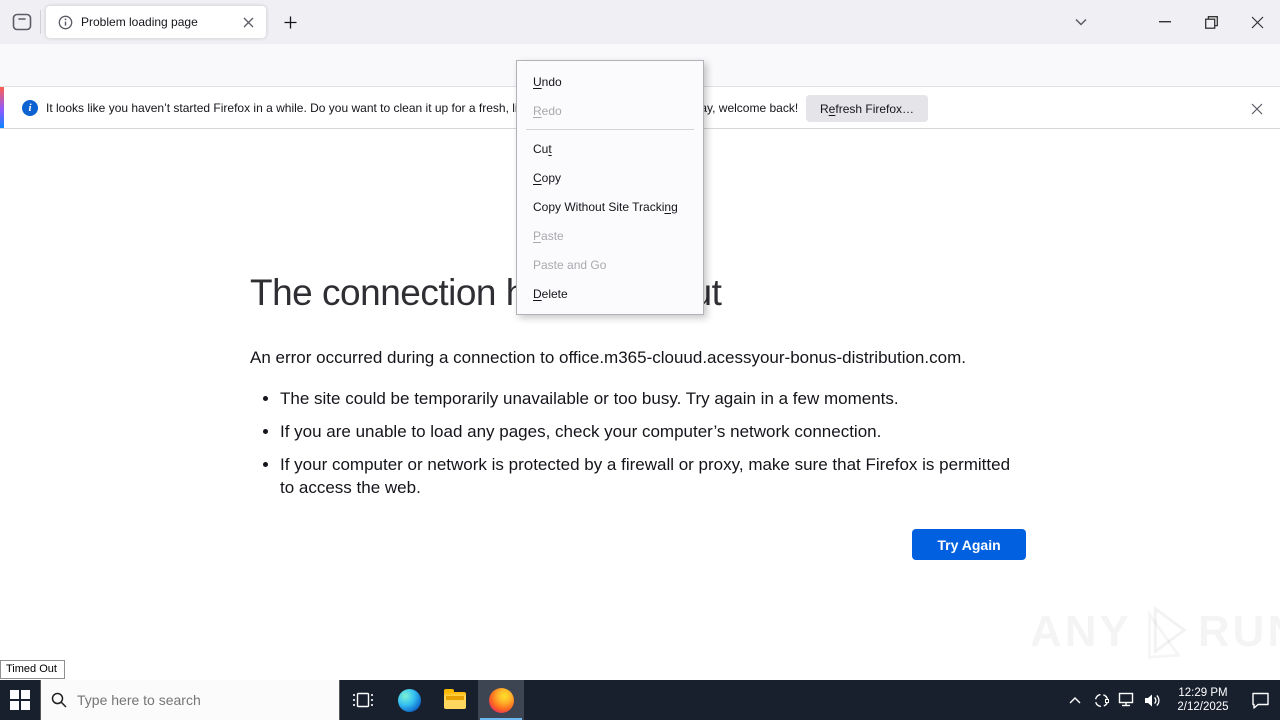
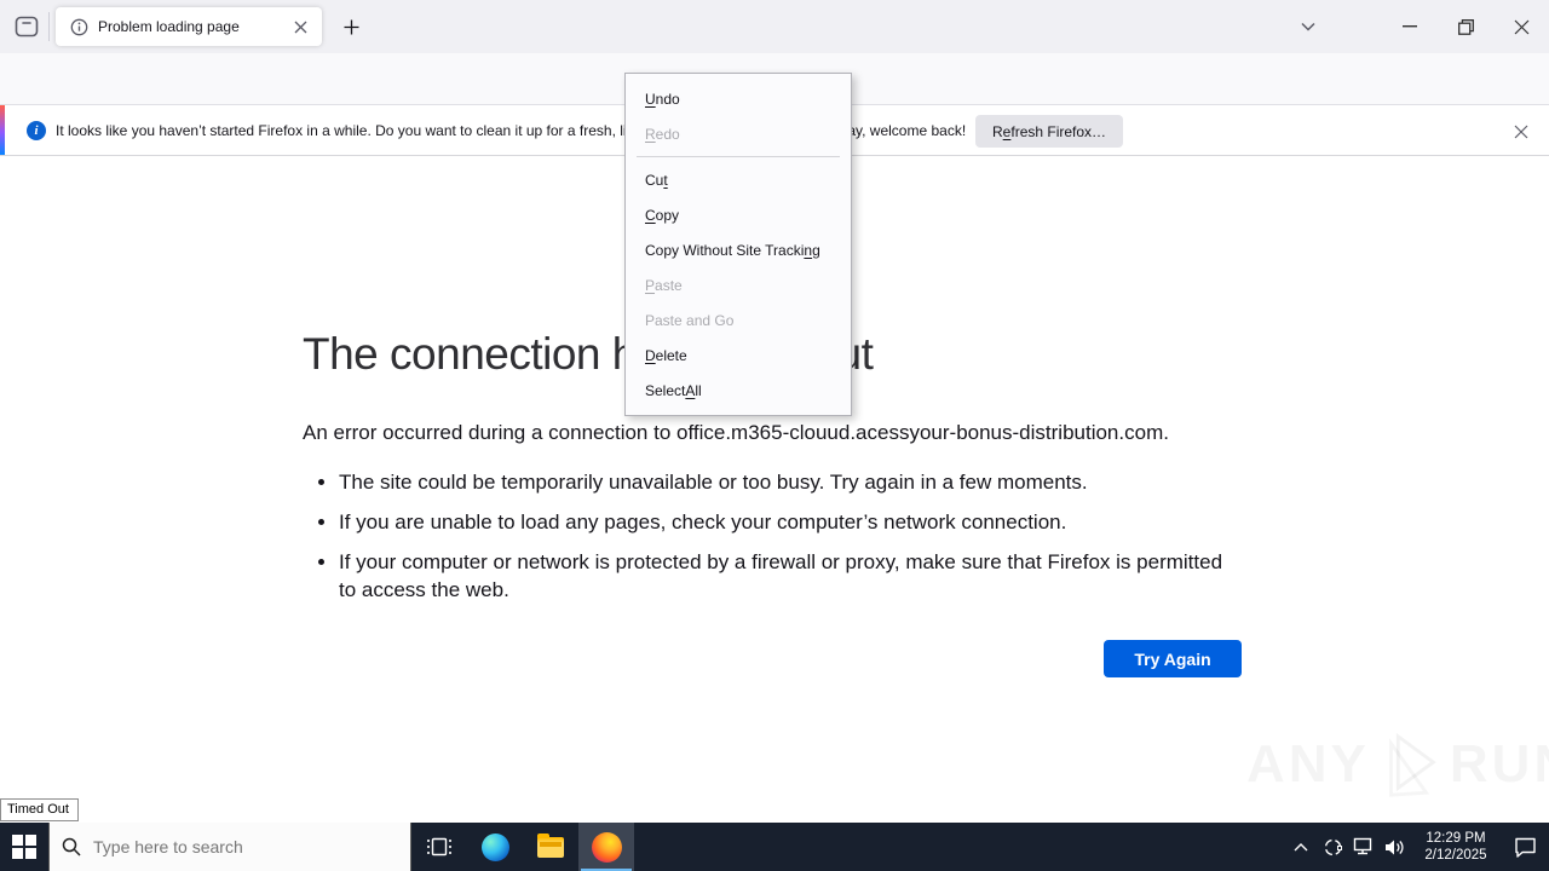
  Problem loading page
  i
  It looks like you haven’t started Firefox in a while. Do you want to clean it up for a fresh, ly, welcome back!
  R
  e
  fresh Firefox…
  An error occurred during a connection to office.m365-clouud.acessyour-bonus-distribution.com.
  The site could be temporarily unavailable or too busy. Try again in a few moments.
  If you are unable to load any pages, check your computer’s network connection.
  If your computer or network is protected by a firewall or proxy, make sure that Firefox is permitted to access the web.
  Try Again
  U
  ndo
  R
  edo
  Cu
  t
  C
  opy
  Copy Without Site Tracki
  n
  g
  P
  aste
  Paste and Go
  D
  elete
+ Select
+ A
+ ll
  Timed Out
  Type here to search
  12:29 PM
  2/12/2025
